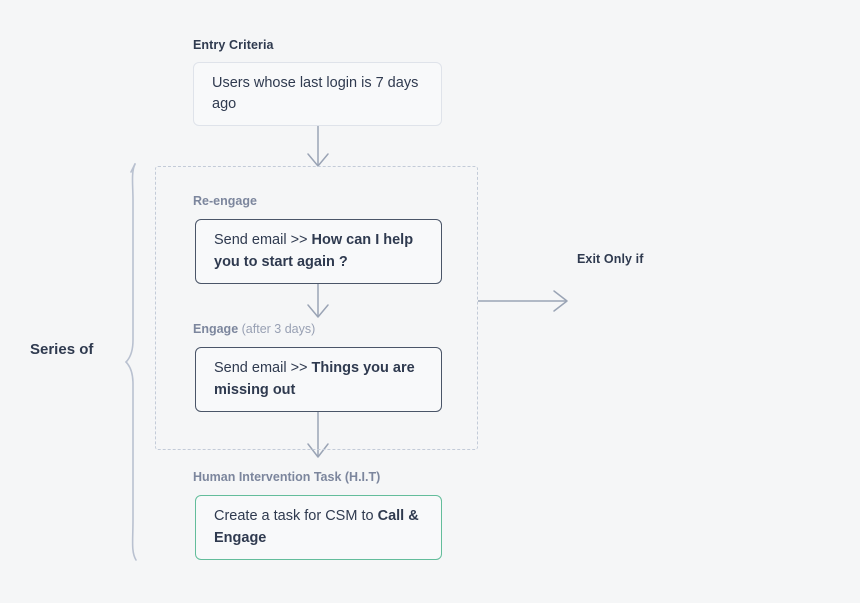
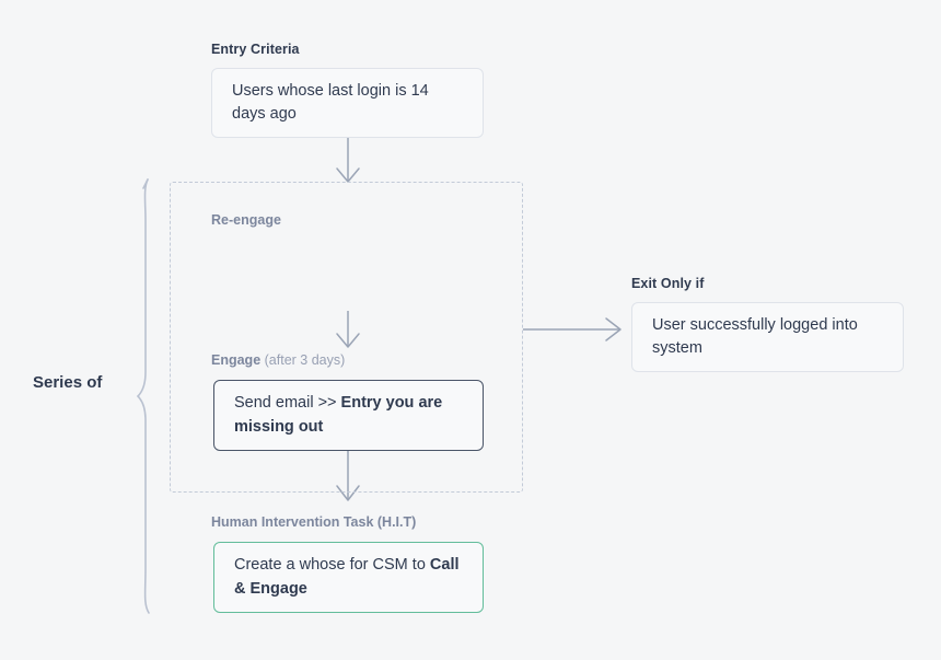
  Entry Criteria
- Users whose last login is 7 days ago
+ Users whose last login is 14 days ago
  Series of
  Re-engage
- Send email >> How can I help you to start again ?
  Engage (after 3 days)
- Send email >> Things you are missing out
+ Send email >> Entry you are missing out
  Human Intervention Task (H.I.T)
- Create a task for CSM to Call & Engage
+ Create a whose for CSM to Call & Engage
  Exit Only if
+ User successfully logged into system
